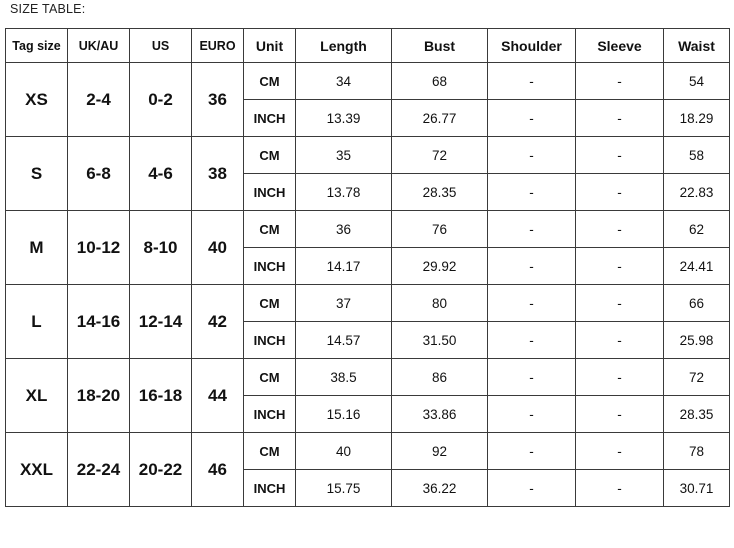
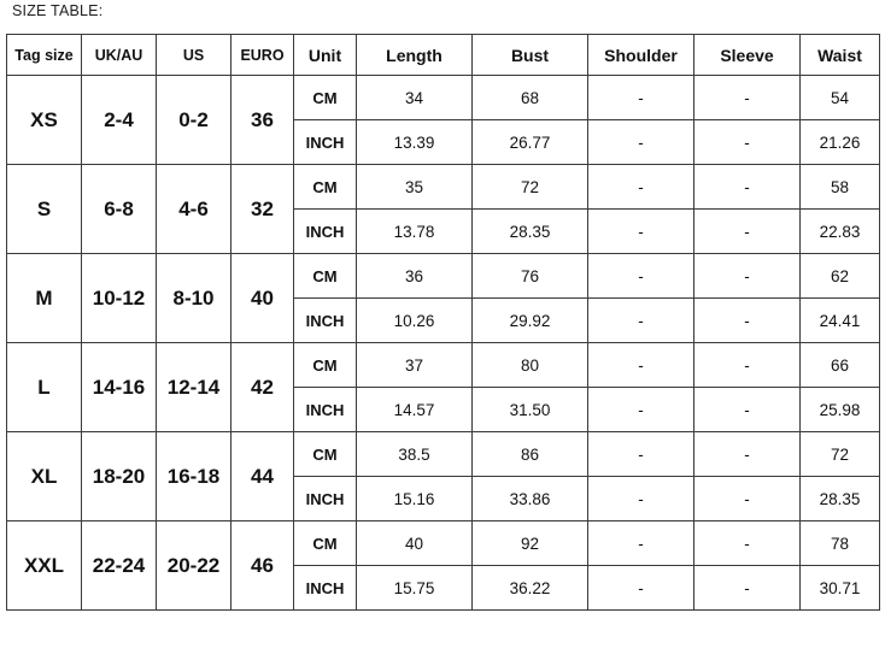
  SIZE TABLE:
  Tag size	UK/AU	US	EURO	Unit	Length	Bust	Shoulder	Sleeve	Waist
  XS	2-4	0-2	36	CM	34	68	-	-	54
- INCH	13.39	26.77	-	-	18.29
+ INCH	13.39	26.77	-	-	21.26
- S	6-8	4-6	38	CM	35	72	-	-	58
+ S	6-8	4-6	32	CM	35	72	-	-	58
  INCH	13.78	28.35	-	-	22.83
  M	10-12	8-10	40	CM	36	76	-	-	62
- INCH	14.17	29.92	-	-	24.41
+ INCH	10.26	29.92	-	-	24.41
  L	14-16	12-14	42	CM	37	80	-	-	66
  INCH	14.57	31.50	-	-	25.98
  XL	18-20	16-18	44	CM	38.5	86	-	-	72
  INCH	15.16	33.86	-	-	28.35
  XXL	22-24	20-22	46	CM	40	92	-	-	78
  INCH	15.75	36.22	-	-	30.71
